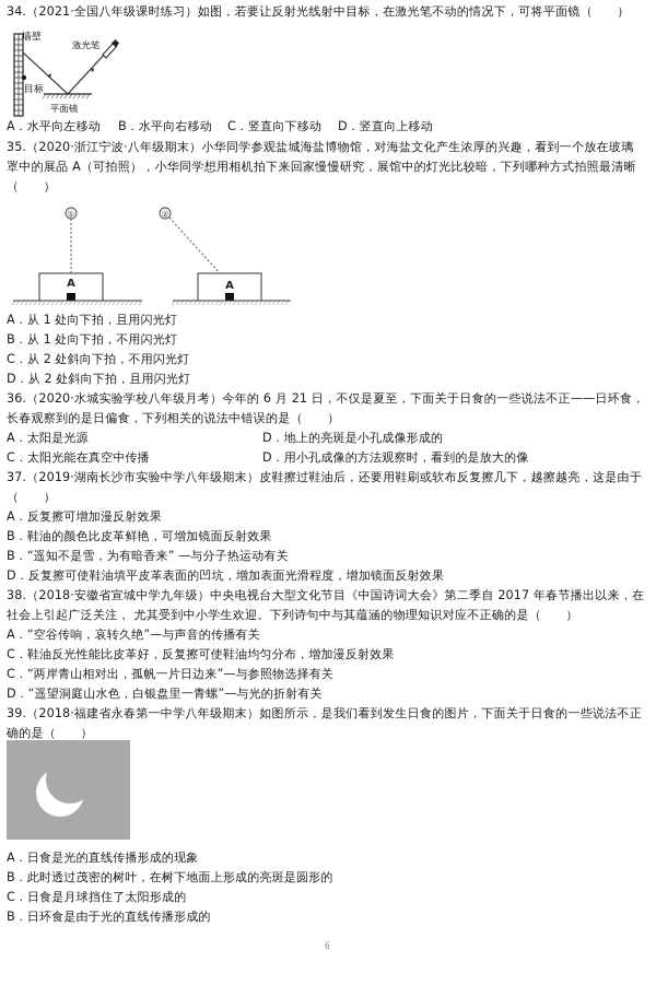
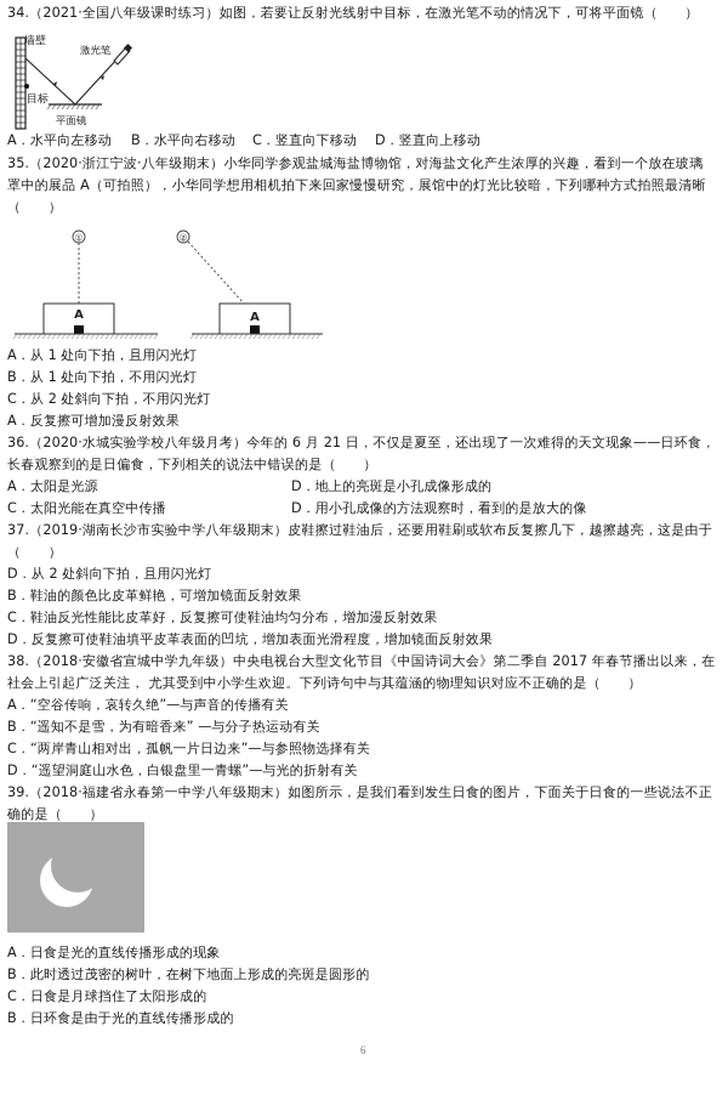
  34.（2021·全国八年级课时练习）如图，若要让反射光线射中目标，在激光笔不动的情况下，可将平面镜（ ）
  墙壁
  激光笔
  目标
  平面镜
  A．水平向左移动
  B．水平向右移动
  C．竖直向下移动
  D．竖直向上移动
  35.（2020·浙江宁波·八年级期末）小华同学参观盐城海盐博物馆，对海盐文化产生浓厚的兴趣，看到一个放在玻璃
  罩中的展品 A（可拍照），小华同学想用相机拍下来回家慢慢研究，展馆中的灯光比较暗，下列哪种方式拍照最清晰
  （ ）
  ①
  A
  ②
  A
  A．从 1 处向下拍，且用闪光灯
  B．从 1 处向下拍，不用闪光灯
  C．从 2 处斜向下拍，不用闪光灯
- D．从 2 处斜向下拍，且用闪光灯
+ A．反复擦可增加漫反射效果
- 36.（2020·水城实验学校八年级月考）今年的 6 月 21 日，不仅是夏至，下面关于日食的一些说法不正——日环食，
+ 36.（2020·水城实验学校八年级月考）今年的 6 月 21 日，不仅是夏至，还出现了一次难得的天文现象——日环食，
  长春观察到的是日偏食，下列相关的说法中错误的是（ ）
  A．太阳是光源
  D．地上的亮斑是小孔成像形成的
  C．太阳光能在真空中传播
  D．用小孔成像的方法观察时，看到的是放大的像
  37.（2019·湖南长沙市实验中学八年级期末）皮鞋擦过鞋油后，还要用鞋刷或软布反复擦几下，越擦越亮，这是由于
  （ ）
- A．反复擦可增加漫反射效果
+ D．从 2 处斜向下拍，且用闪光灯
  B．鞋油的颜色比皮革鲜艳，可增加镜面反射效果
- B．“遥知不是雪，为有暗香来” —与分子热运动有关
+ C．鞋油反光性能比皮革好，反复擦可使鞋油均匀分布，增加漫反射效果
  D．反复擦可使鞋油填平皮革表面的凹坑，增加表面光滑程度，增加镜面反射效果
  38.（2018·安徽省宣城中学九年级）中央电视台大型文化节目《中国诗词大会》第二季自 2017 年春节播出以来，在
  社会上引起广泛关注， 尤其受到中小学生欢迎。下列诗句中与其蕴涵的物理知识对应不正确的是（ ）
  A．“空谷传响，哀转久绝”—与声音的传播有关
- C．鞋油反光性能比皮革好，反复擦可使鞋油均匀分布，增加漫反射效果
+ B．“遥知不是雪，为有暗香来” —与分子热运动有关
  C．“两岸青山相对出，孤帆一片日边来”—与参照物选择有关
  D．“遥望洞庭山水色，白银盘里一青螺”—与光的折射有关
  39.（2018·福建省永春第一中学八年级期末）如图所示，是我们看到发生日食的图片，下面关于日食的一些说法不正
  确的是（ ）
  A．日食是光的直线传播形成的现象
  B．此时透过茂密的树叶，在树下地面上形成的亮斑是圆形的
  C．日食是月球挡住了太阳形成的
  B．日环食是由于光的直线传播形成的
  6
